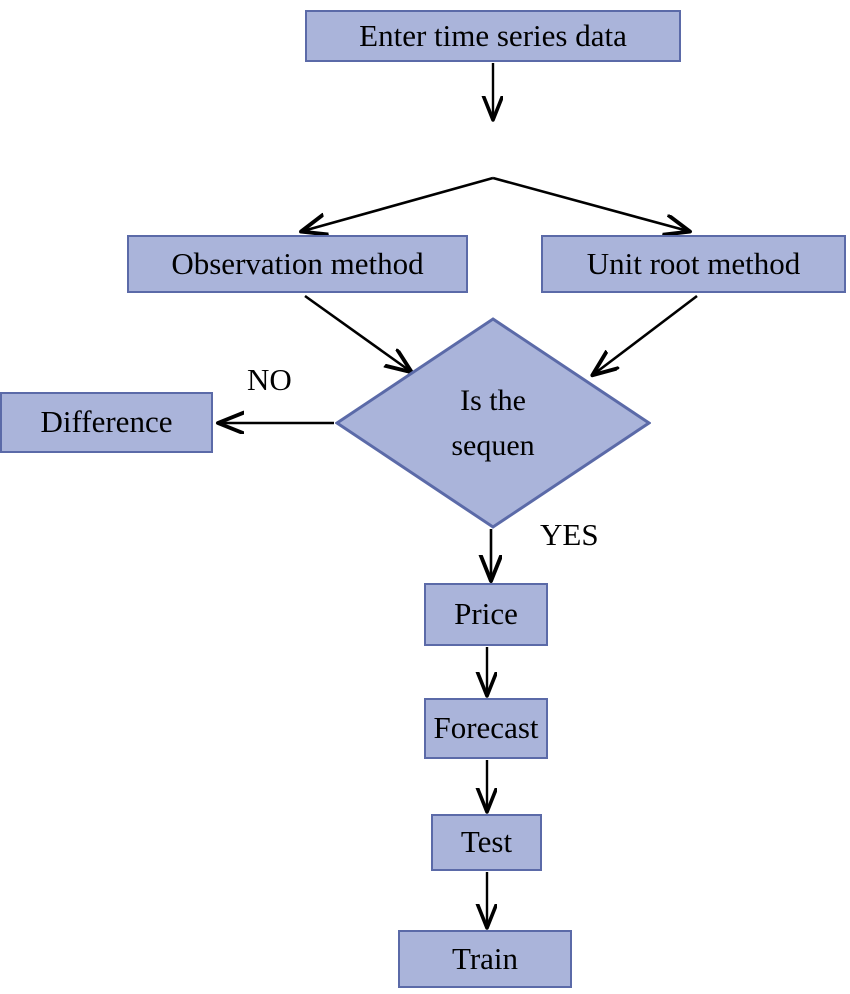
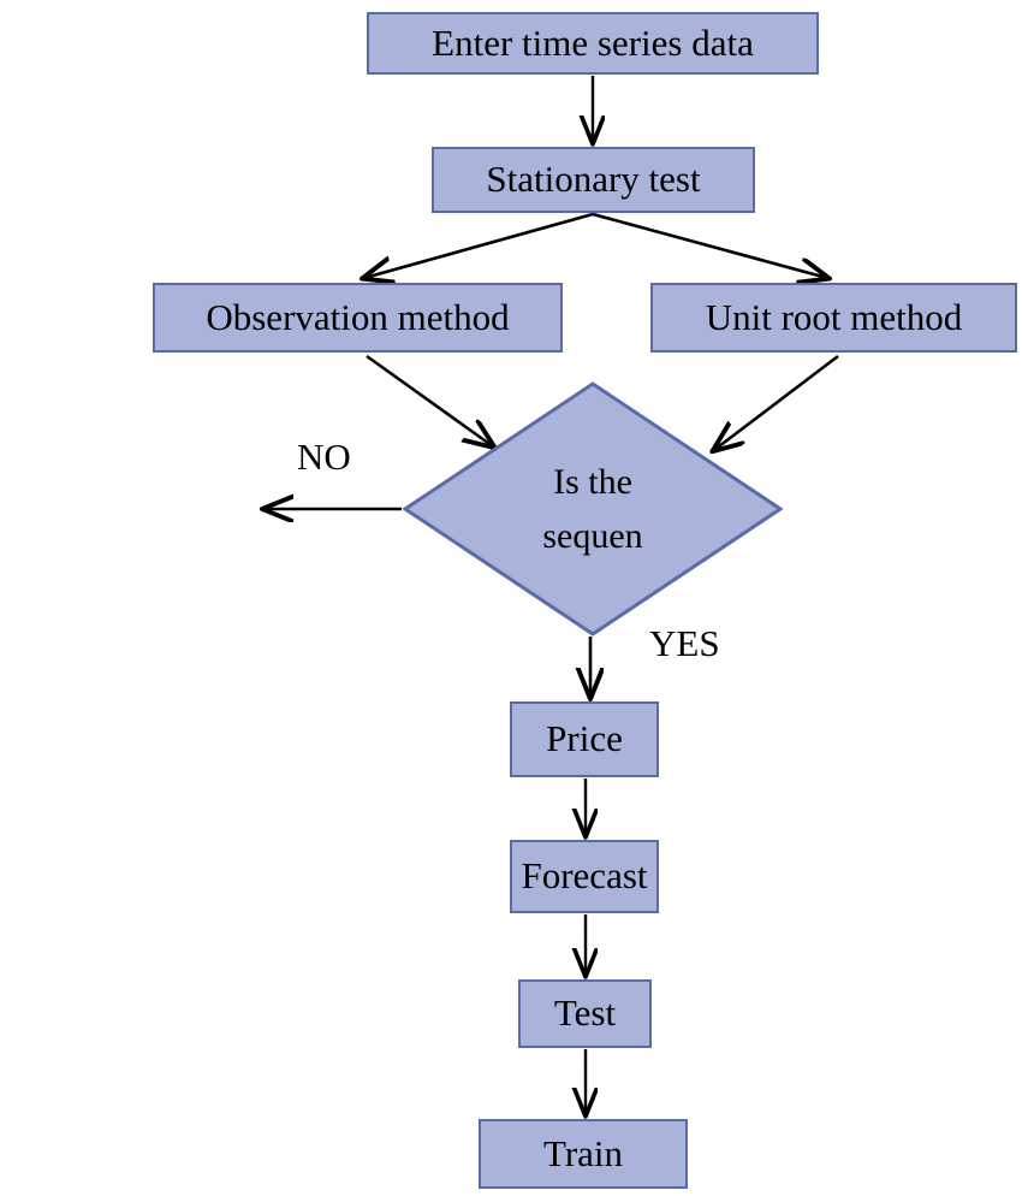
  Enter time series data
+ Stationary test
  Observation method
  Unit root method
  Is the
  sequen
- Difference
  Price
  Forecast
  Test
  Train
  NO
  YES
